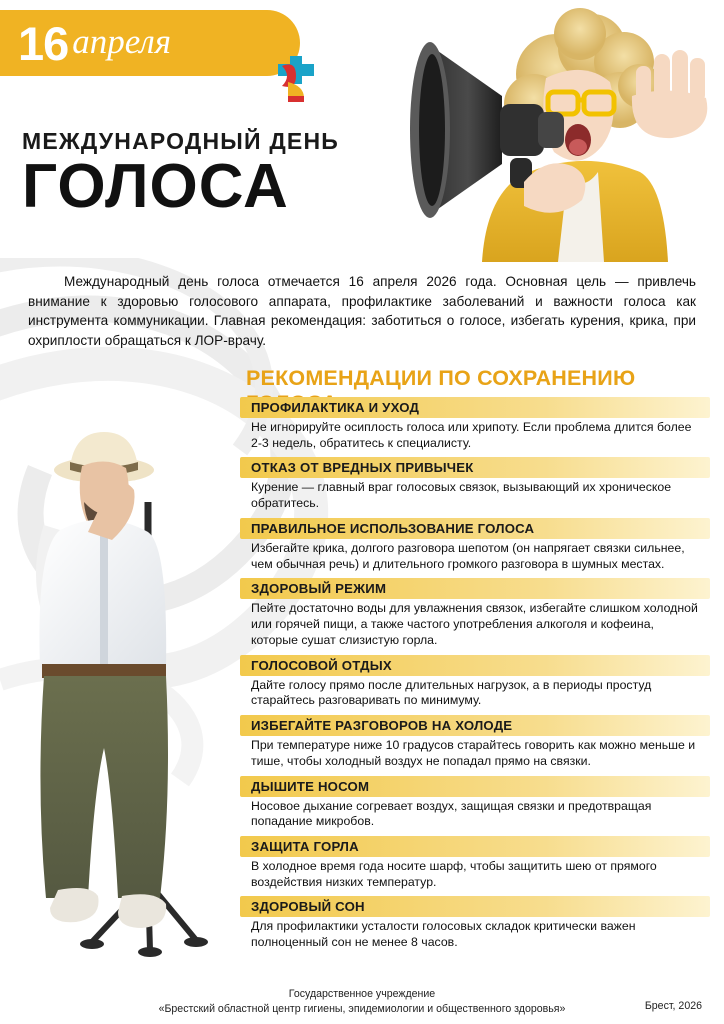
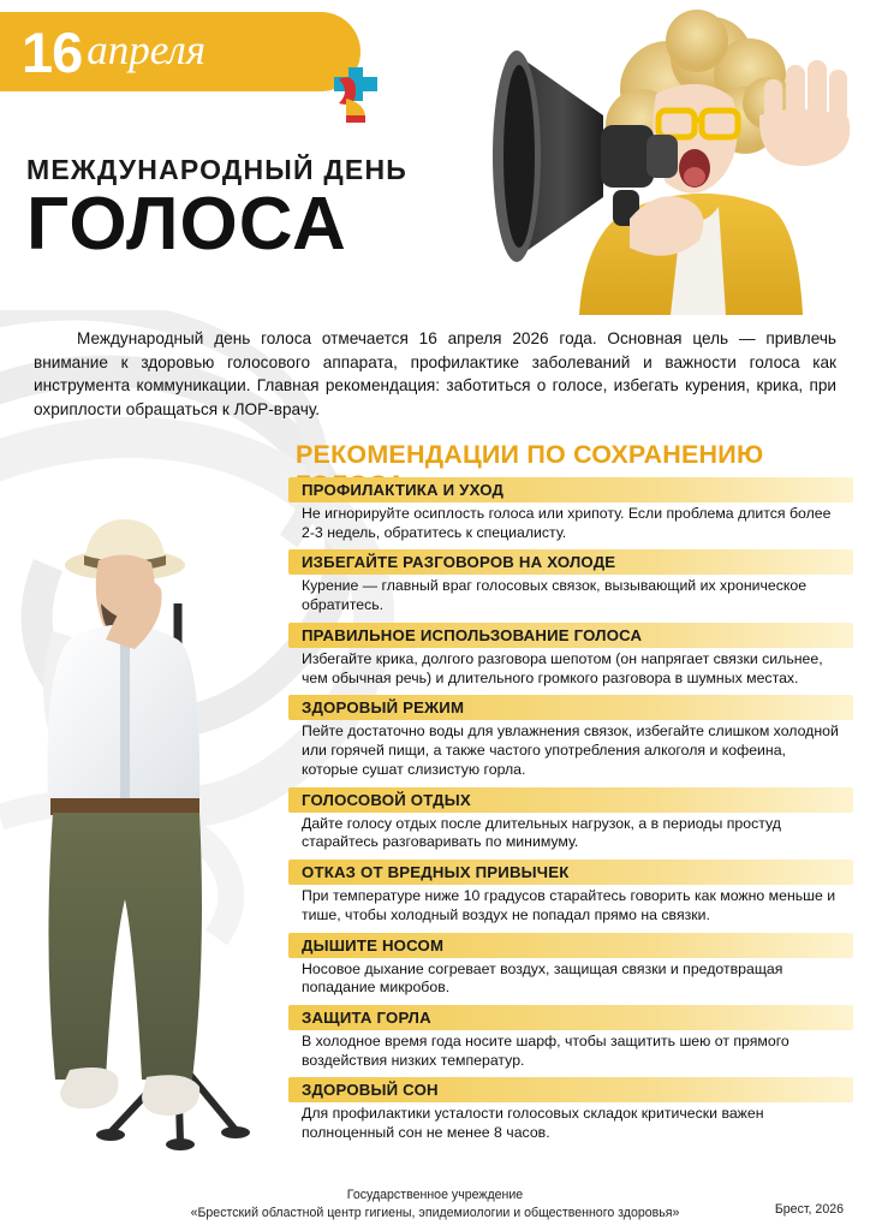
  16
  апреля
  МЕЖДУНАРОДНЫЙ ДЕНЬ
  ГОЛОСА
  Международный день голоса отмечается 16 апреля 2026 года. Основная цель — привлечь внимание к здоровью голосового аппарата, профилактике заболеваний и важности голоса как инструмента коммуникации. Главная рекомендация: заботиться о голосе, избегать курения, крика, при охриплости обращаться к ЛОР-врачу.
  РЕКОМЕНДАЦИИ ПО СОХРАНЕНИЮ
  ПРОФИЛАКТИКА И УХОД
  Не игнорируйте осиплость голоса или хрипоту. Если проблема длится более 2-3 недель, обратитесь к специалисту.
- ОТКАЗ ОТ ВРЕДНЫХ ПРИВЫЧЕК
+ ИЗБЕГАЙТЕ РАЗГОВОРОВ НА ХОЛОДЕ
  Курение — главный враг голосовых связок, вызывающий их хроническое обратитесь.
  ПРАВИЛЬНОЕ ИСПОЛЬЗОВАНИЕ ГОЛОСА
  Избегайте крика, долгого разговора шепотом (он напрягает связки сильнее, чем обычная речь) и длительного громкого разговора в шумных местах.
  ЗДОРОВЫЙ РЕЖИМ
  Пейте достаточно воды для увлажнения связок, избегайте слишком холодной или горячей пищи, а также частого употребления алкоголя и кофеина, которые сушат слизистую горла.
  ГОЛОСОВОЙ ОТДЫХ
- Дайте голосу прямо после длительных нагрузок, а в периоды простуд старайтесь разговаривать по минимуму.
+ Дайте голосу отдых после длительных нагрузок, а в периоды простуд старайтесь разговаривать по минимуму.
- ИЗБЕГАЙТЕ РАЗГОВОРОВ НА ХОЛОДЕ
+ ОТКАЗ ОТ ВРЕДНЫХ ПРИВЫЧЕК
  При температуре ниже 10 градусов старайтесь говорить как можно меньше и тише, чтобы холодный воздух не попадал прямо на связки.
  ДЫШИТЕ НОСОМ
  Носовое дыхание согревает воздух, защищая связки и предотвращая попадание микробов.
  ЗАЩИТА ГОРЛА
  В холодное время года носите шарф, чтобы защитить шею от прямого воздействия низких температур.
  ЗДОРОВЫЙ СОН
  Для профилактики усталости голосовых складок критически важен полноценный сон не менее 8 часов.
  Государственное учреждение
  «Брестский областной центр гигиены, эпидемиологии и общественного здоровья»
  Брест, 2026
